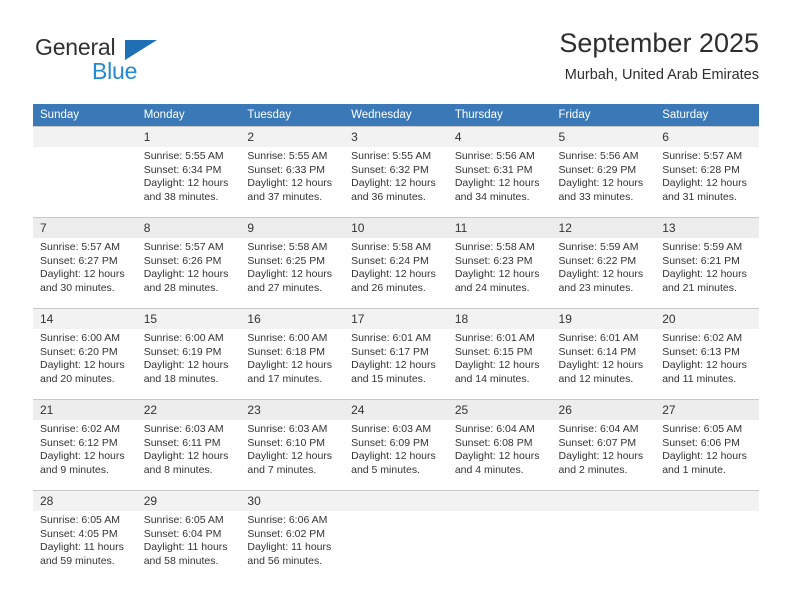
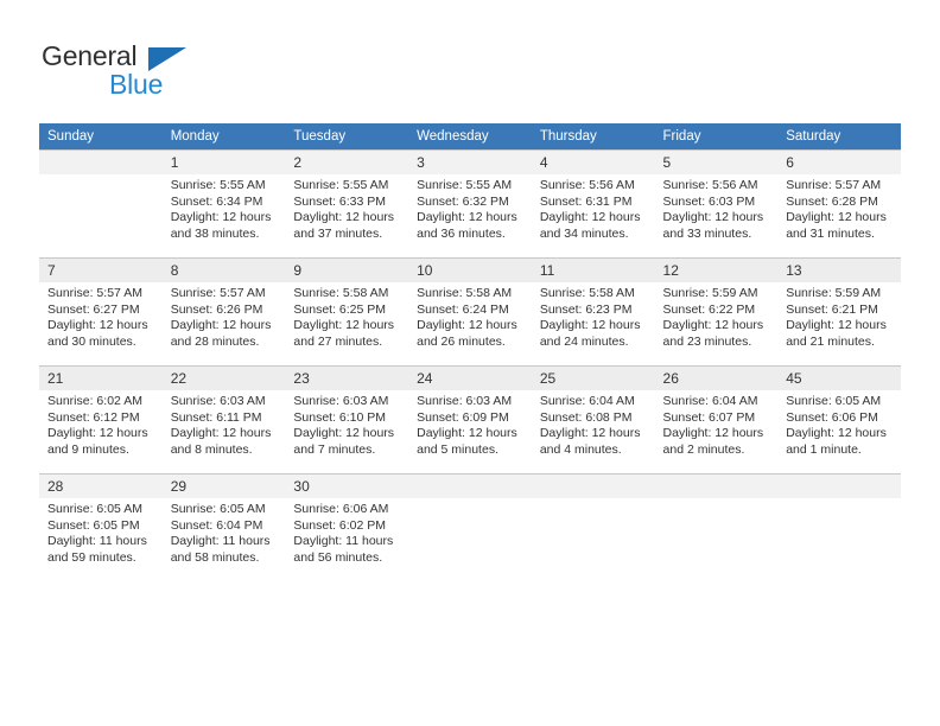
  General
  Blue
- September 2025
- Murbah, United Arab Emirates
  Sunday	Monday	Tuesday	Wednesday	Thursday	Friday	Saturday
- 	1Sunrise: 5:55 AM Sunset: 6:34 PM Daylight: 12 hours and 38 minutes.	2Sunrise: 5:55 AM Sunset: 6:33 PM Daylight: 12 hours and 37 minutes.	3Sunrise: 5:55 AM Sunset: 6:32 PM Daylight: 12 hours and 36 minutes.	4Sunrise: 5:56 AM Sunset: 6:31 PM Daylight: 12 hours and 34 minutes.	5Sunrise: 5:56 AM Sunset: 6:29 PM Daylight: 12 hours and 33 minutes.	6Sunrise: 5:57 AM Sunset: 6:28 PM Daylight: 12 hours and 31 minutes.
+ 	1Sunrise: 5:55 AM Sunset: 6:34 PM Daylight: 12 hours and 38 minutes.	2Sunrise: 5:55 AM Sunset: 6:33 PM Daylight: 12 hours and 37 minutes.	3Sunrise: 5:55 AM Sunset: 6:32 PM Daylight: 12 hours and 36 minutes.	4Sunrise: 5:56 AM Sunset: 6:31 PM Daylight: 12 hours and 34 minutes.	5Sunrise: 5:56 AM Sunset: 6:03 PM Daylight: 12 hours and 33 minutes.	6Sunrise: 5:57 AM Sunset: 6:28 PM Daylight: 12 hours and 31 minutes.
  7Sunrise: 5:57 AM Sunset: 6:27 PM Daylight: 12 hours and 30 minutes.	8Sunrise: 5:57 AM Sunset: 6:26 PM Daylight: 12 hours and 28 minutes.	9Sunrise: 5:58 AM Sunset: 6:25 PM Daylight: 12 hours and 27 minutes.	10Sunrise: 5:58 AM Sunset: 6:24 PM Daylight: 12 hours and 26 minutes.	11Sunrise: 5:58 AM Sunset: 6:23 PM Daylight: 12 hours and 24 minutes.	12Sunrise: 5:59 AM Sunset: 6:22 PM Daylight: 12 hours and 23 minutes.	13Sunrise: 5:59 AM Sunset: 6:21 PM Daylight: 12 hours and 21 minutes.
- 14Sunrise: 6:00 AM Sunset: 6:20 PM Daylight: 12 hours and 20 minutes.	15Sunrise: 6:00 AM Sunset: 6:19 PM Daylight: 12 hours and 18 minutes.	16Sunrise: 6:00 AM Sunset: 6:18 PM Daylight: 12 hours and 17 minutes.	17Sunrise: 6:01 AM Sunset: 6:17 PM Daylight: 12 hours and 15 minutes.	18Sunrise: 6:01 AM Sunset: 6:15 PM Daylight: 12 hours and 14 minutes.	19Sunrise: 6:01 AM Sunset: 6:14 PM Daylight: 12 hours and 12 minutes.	20Sunrise: 6:02 AM Sunset: 6:13 PM Daylight: 12 hours and 11 minutes.
- 21Sunrise: 6:02 AM Sunset: 6:12 PM Daylight: 12 hours and 9 minutes.	22Sunrise: 6:03 AM Sunset: 6:11 PM Daylight: 12 hours and 8 minutes.	23Sunrise: 6:03 AM Sunset: 6:10 PM Daylight: 12 hours and 7 minutes.	24Sunrise: 6:03 AM Sunset: 6:09 PM Daylight: 12 hours and 5 minutes.	25Sunrise: 6:04 AM Sunset: 6:08 PM Daylight: 12 hours and 4 minutes.	26Sunrise: 6:04 AM Sunset: 6:07 PM Daylight: 12 hours and 2 minutes.	27Sunrise: 6:05 AM Sunset: 6:06 PM Daylight: 12 hours and 1 minute.
+ 21Sunrise: 6:02 AM Sunset: 6:12 PM Daylight: 12 hours and 9 minutes.	22Sunrise: 6:03 AM Sunset: 6:11 PM Daylight: 12 hours and 8 minutes.	23Sunrise: 6:03 AM Sunset: 6:10 PM Daylight: 12 hours and 7 minutes.	24Sunrise: 6:03 AM Sunset: 6:09 PM Daylight: 12 hours and 5 minutes.	25Sunrise: 6:04 AM Sunset: 6:08 PM Daylight: 12 hours and 4 minutes.	26Sunrise: 6:04 AM Sunset: 6:07 PM Daylight: 12 hours and 2 minutes.	45Sunrise: 6:05 AM Sunset: 6:06 PM Daylight: 12 hours and 1 minute.
- 28Sunrise: 6:05 AM Sunset: 4:05 PM Daylight: 11 hours and 59 minutes.	29Sunrise: 6:05 AM Sunset: 6:04 PM Daylight: 11 hours and 58 minutes.	30Sunrise: 6:06 AM Sunset: 6:02 PM Daylight: 11 hours and 56 minutes.
+ 28Sunrise: 6:05 AM Sunset: 6:05 PM Daylight: 11 hours and 59 minutes.	29Sunrise: 6:05 AM Sunset: 6:04 PM Daylight: 11 hours and 58 minutes.	30Sunrise: 6:06 AM Sunset: 6:02 PM Daylight: 11 hours and 56 minutes.
